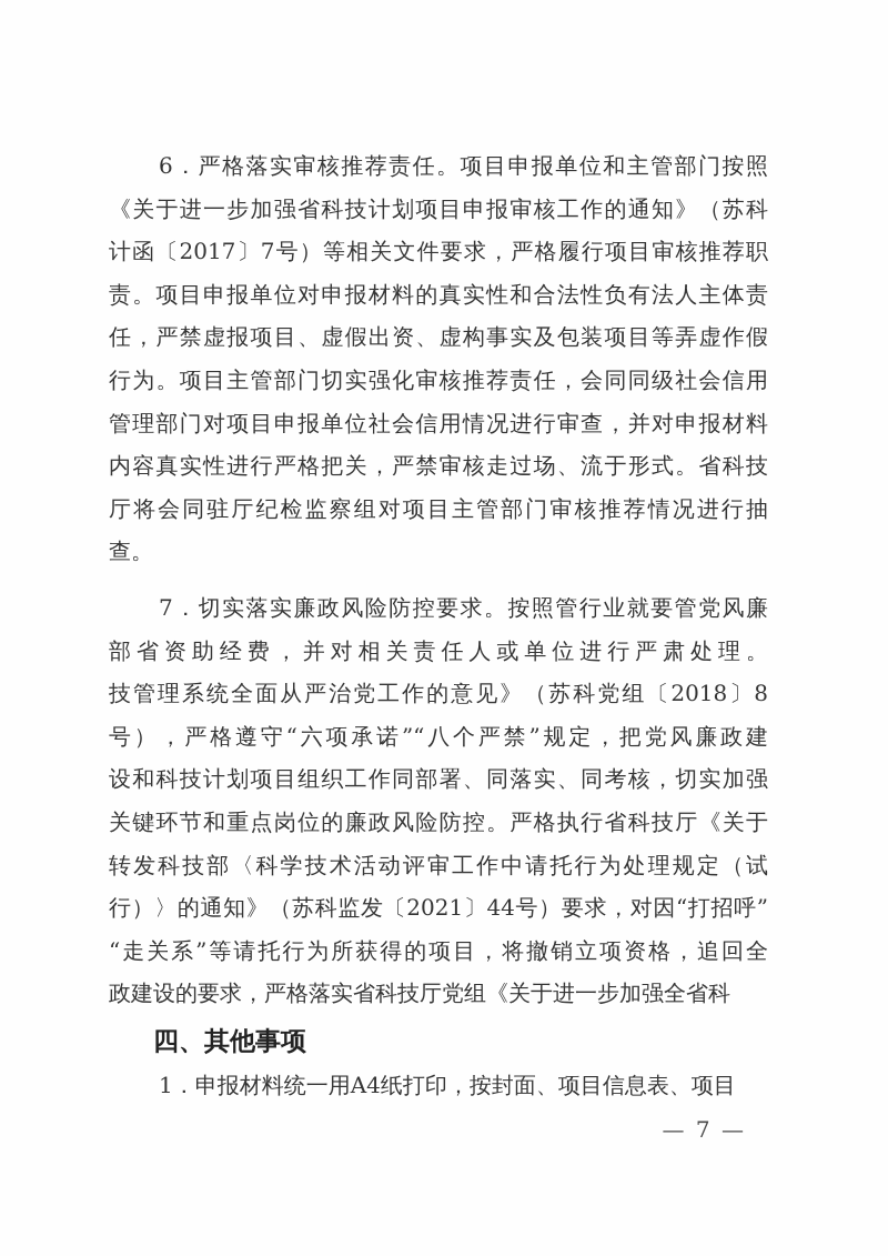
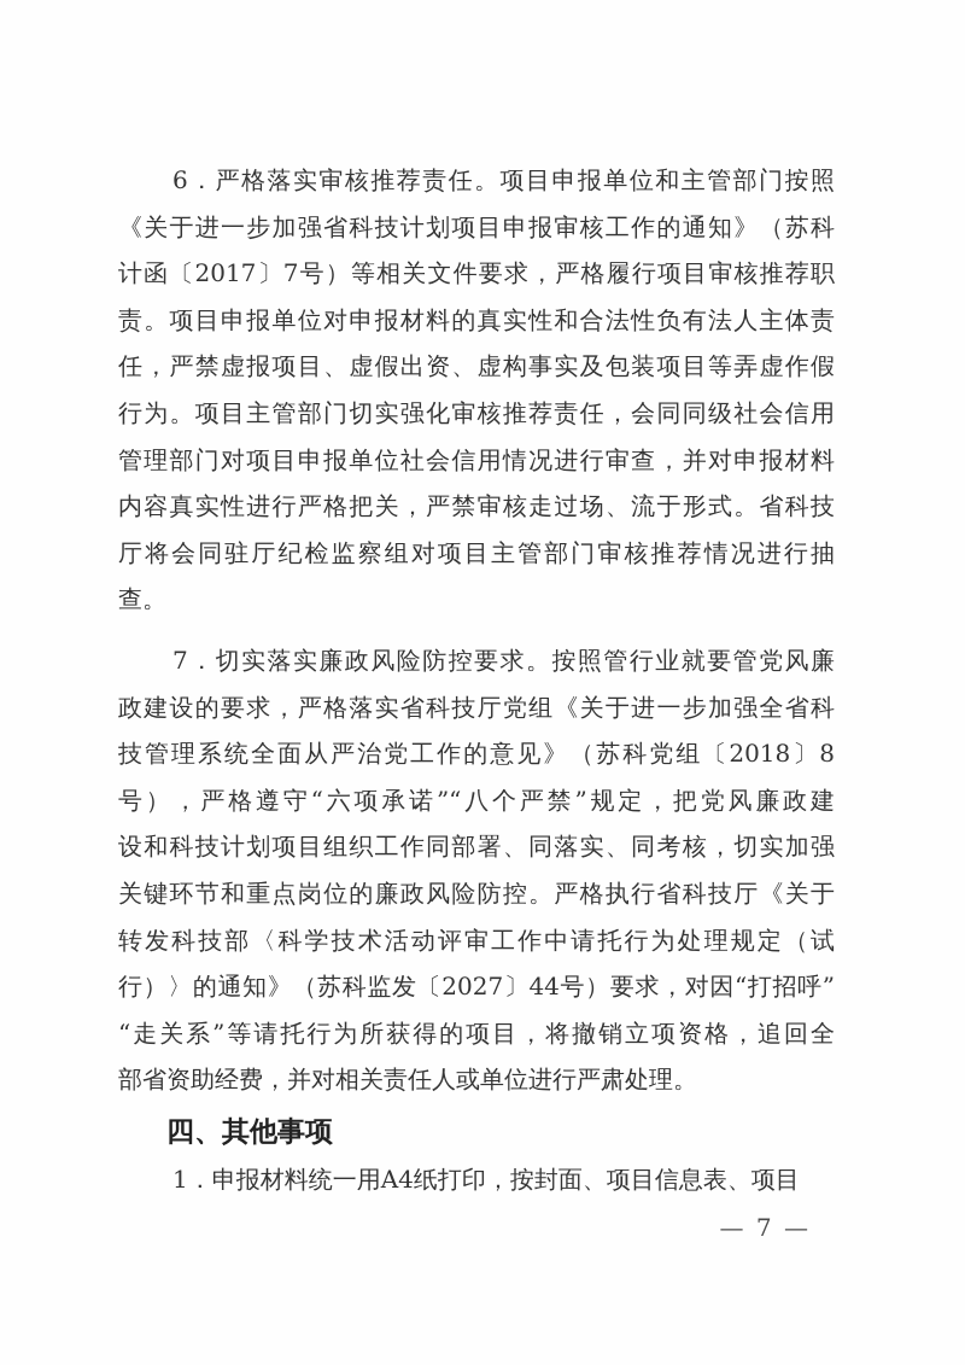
  6．严格落实审核推荐责任。项目申报单位和主管部门按照
  《关于进一步加强省科技计划项目申报审核工作的通知》（苏科
  计函〔2017〕7号）等相关文件要求，严格履行项目审核推荐职
  责。项目申报单位对申报材料的真实性和合法性负有法人主体责
  任，严禁虚报项目、虚假出资、虚构事实及包装项目等弄虚作假
  行为。项目主管部门切实强化审核推荐责任，会同同级社会信用
  管理部门对项目申报单位社会信用情况进行审查，并对申报材料
  内容真实性进行严格把关，严禁审核走过场、流于形式。省科技
  厅将会同驻厅纪检监察组对项目主管部门审核推荐情况进行抽
  查。
  7．切实落实廉政风险防控要求。按照管行业就要管党风廉
- 部省资助经费，并对相关责任人或单位进行严肃处理。
+ 政建设的要求，严格落实省科技厅党组《关于进一步加强全省科
  技管理系统全面从严治党工作的意见》（苏科党组〔2018〕8
  号），严格遵守“六项承诺”“八个严禁”规定，把党风廉政建
  设和科技计划项目组织工作同部署、同落实、同考核，切实加强
  关键环节和重点岗位的廉政风险防控。严格执行省科技厅《关于
  转发科技部〈科学技术活动评审工作中请托行为处理规定（试
- 行）〉的通知》（苏科监发〔2021〕44号）要求，对因“打招呼”
+ 行）〉的通知》（苏科监发〔2027〕44号）要求，对因“打招呼”
  “走关系”等请托行为所获得的项目，将撤销立项资格，追回全
- 政建设的要求，严格落实省科技厅党组《关于进一步加强全省科
+ 部省资助经费，并对相关责任人或单位进行严肃处理。
  四、其他事项
  1．申报材料统一用A4纸打印，按封面、项目信息表、项目
  — 7 —
